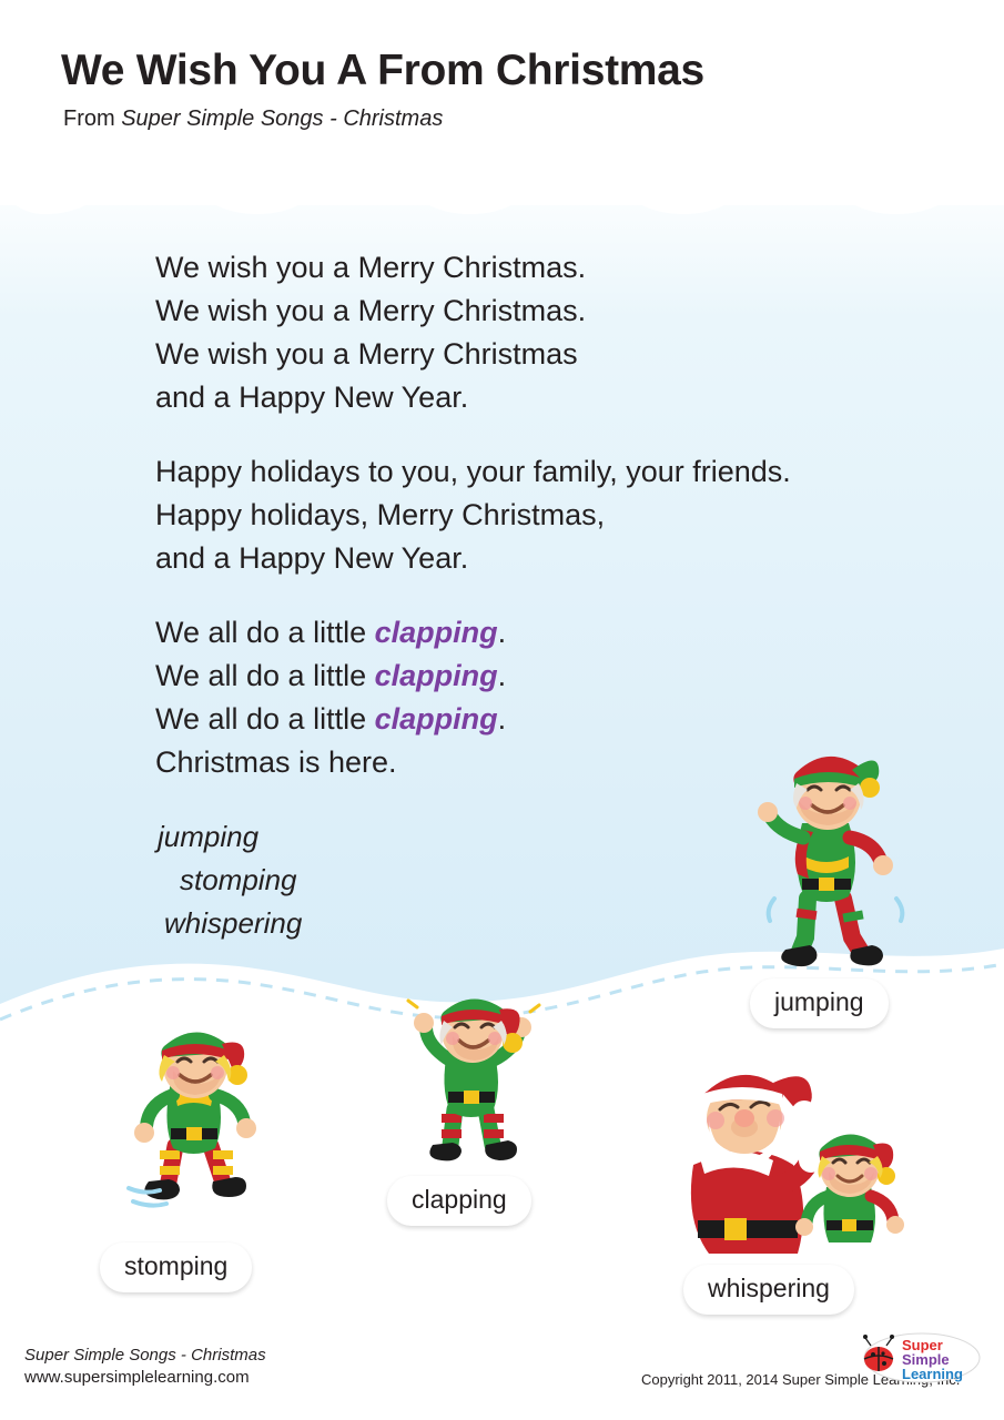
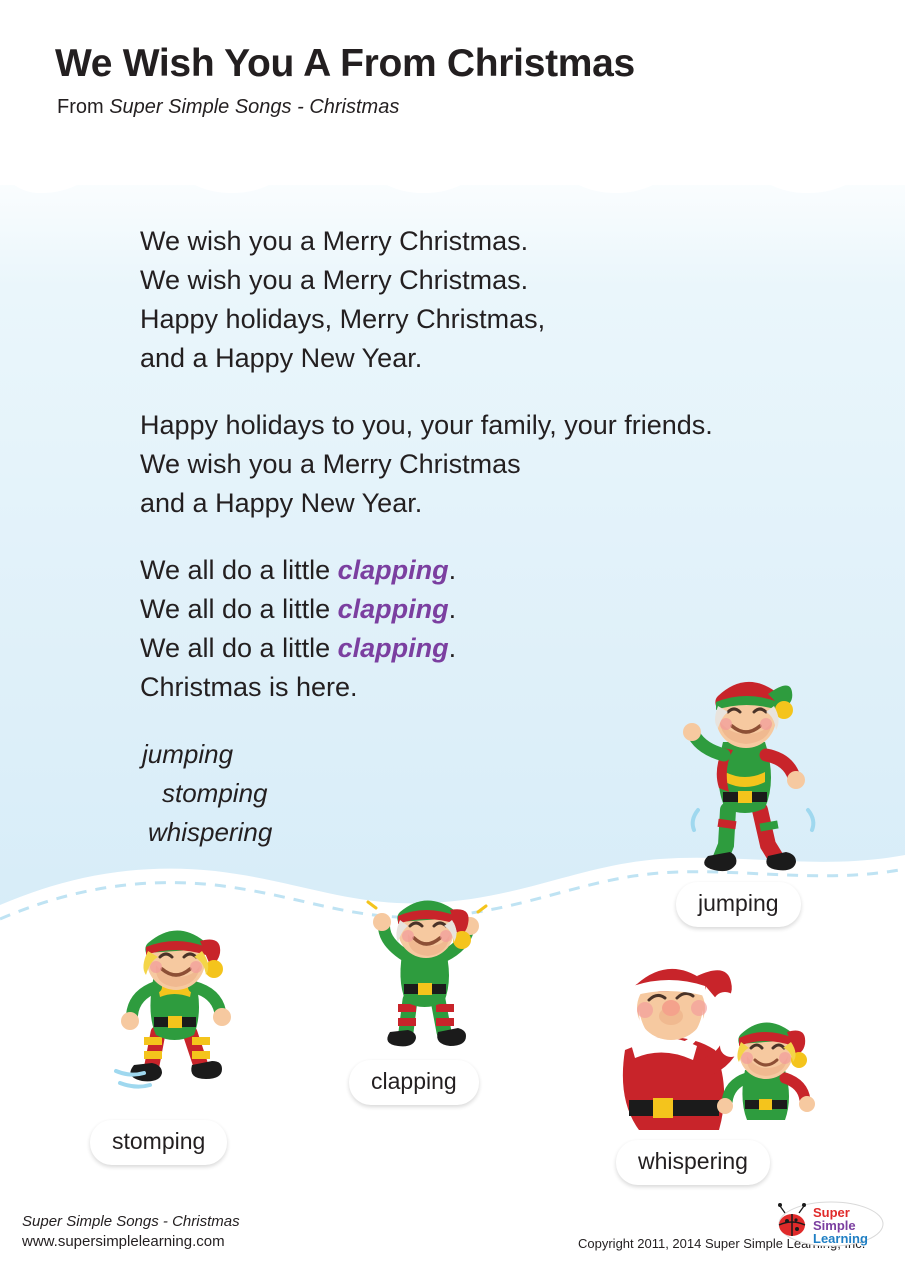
  We Wish You A From Christmas
  From Super Simple Songs - Christmas
  We wish you a Merry Christmas.
  We wish you a Merry Christmas.
- We wish you a Merry Christmas
+ Happy holidays, Merry Christmas,
  and a Happy New Year.
  Happy holidays to you, your family, your friends.
- Happy holidays, Merry Christmas,
+ We wish you a Merry Christmas
  and a Happy New Year.
  We all do a little clapping.
  We all do a little clapping.
  We all do a little clapping.
  Christmas is here.
  jumping
  stomping
  whispering
  jumping
  clapping
  stomping
  whispering
  Super Simple Songs - Christmas
  www.supersimplelearning.com
  Copyright 2011, 2014 Super Simple Lec.
  Super
  Simple
  Learning
